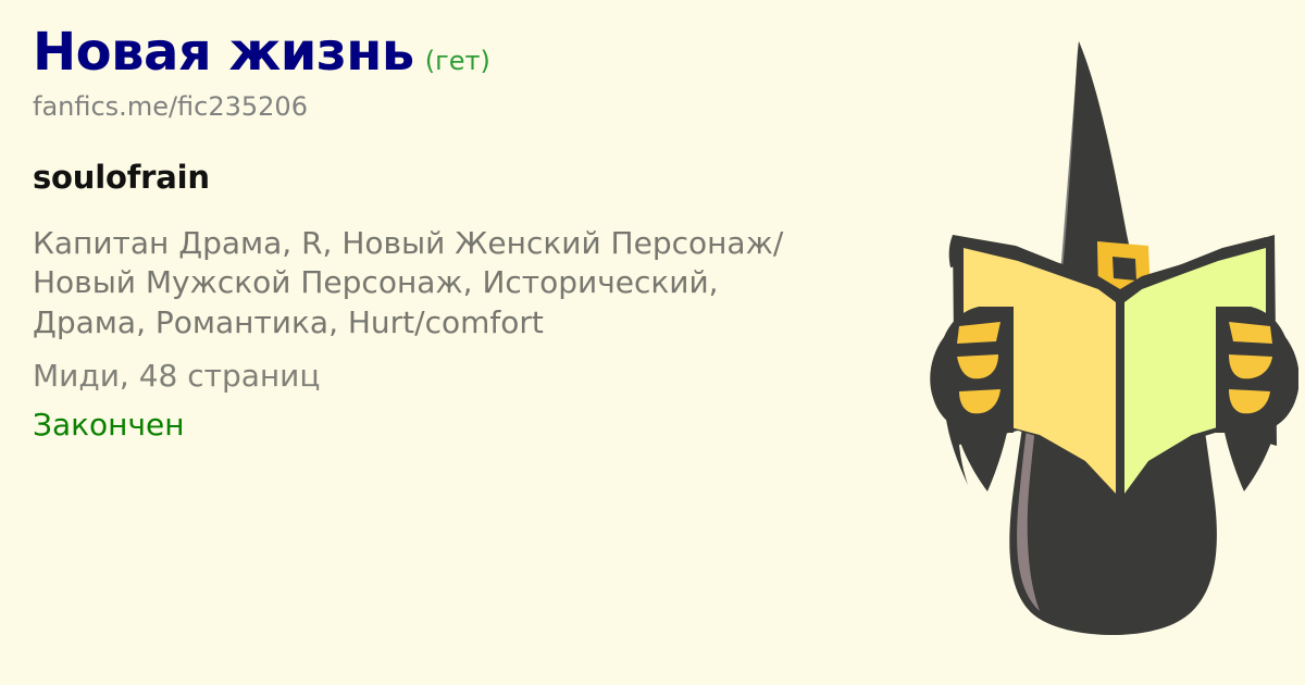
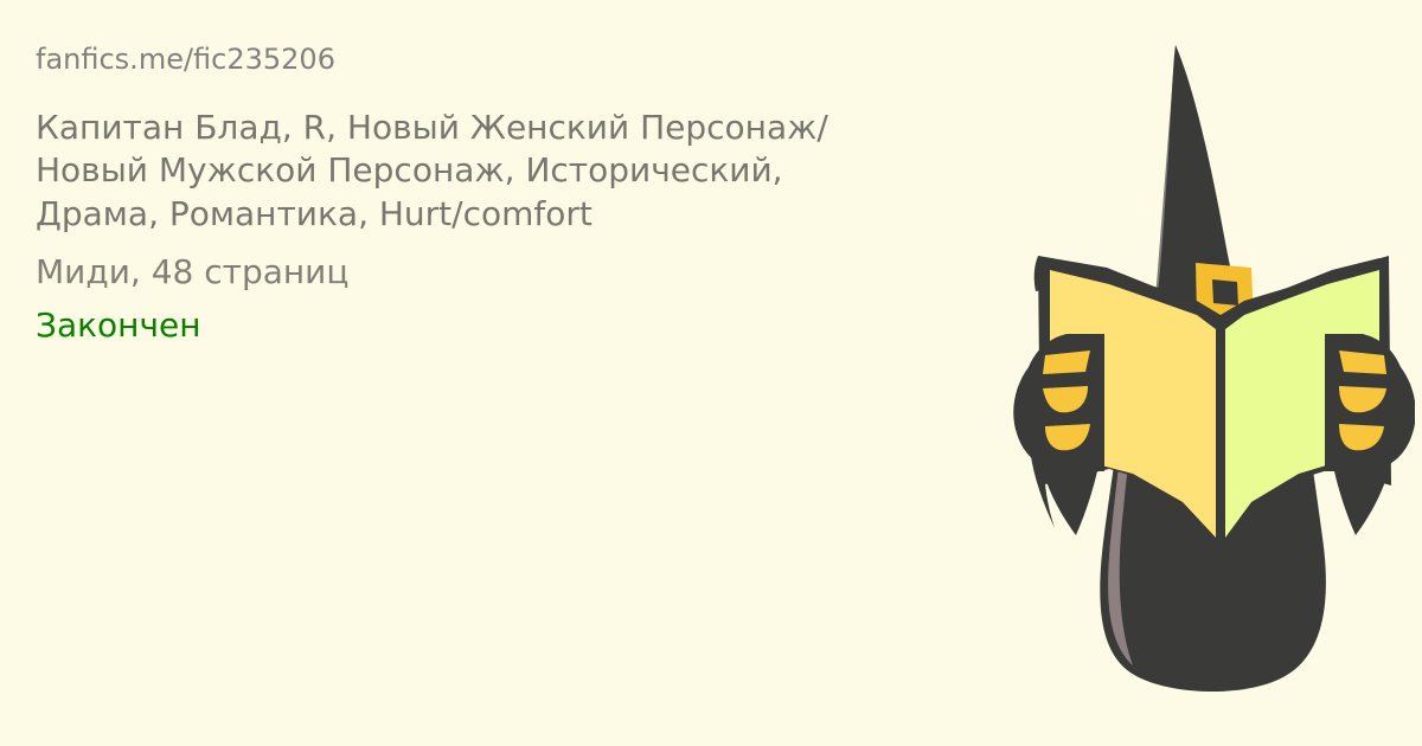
- Новая жизнь (гет)
  fanfics.me/fic235206
- soulofrain
- Капитан Драма, R, Новый Женский Персонаж/Новый Мужской Персонаж, Исторический, Драма, Романтика, Hurt/comfort
+ Капитан Блад, R, Новый Женский Персонаж/Новый Мужской Персонаж, Исторический, Драма, Романтика, Hurt/comfort
  Миди, 48 страниц
  Закончен
